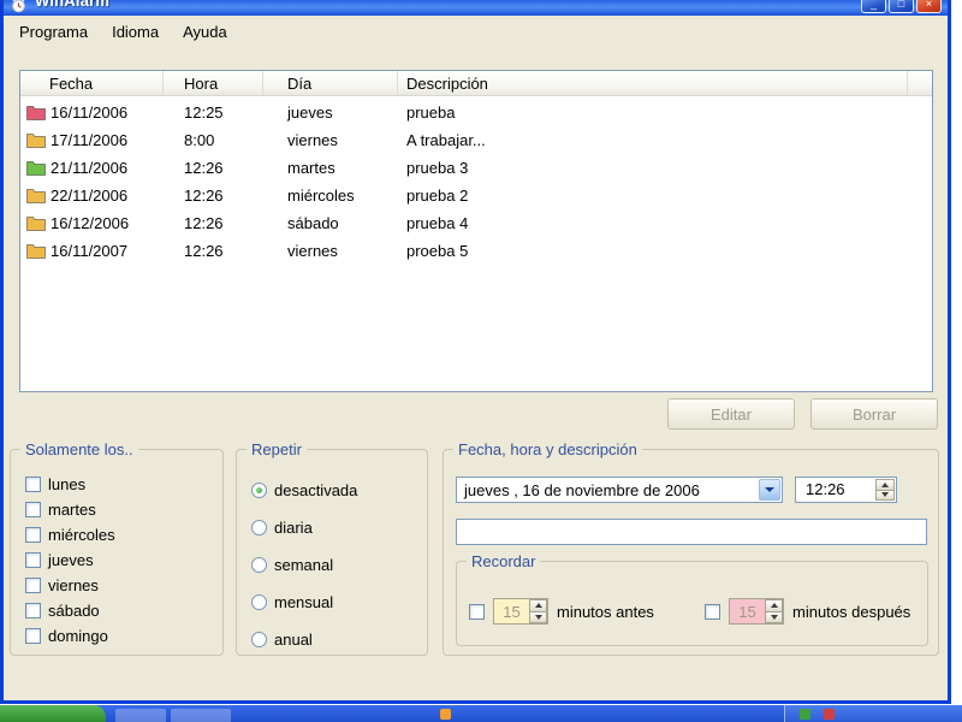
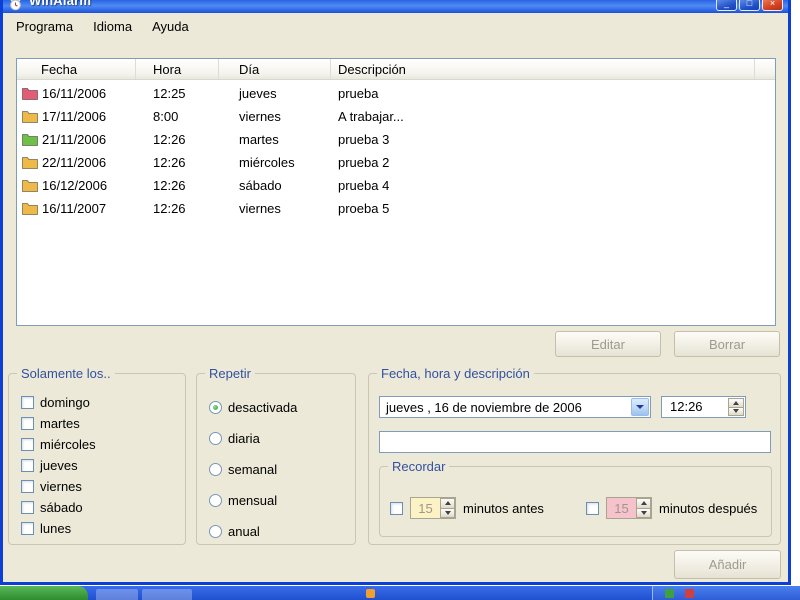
  WinAlarm
  _
  □
  ×
  Programa
  Idioma
  Ayuda
  Fecha
  Hora
  Día
  Descripción
  16/11/2006
  12:25
  jueves
  prueba
  17/11/2006
  8:00
  viernes
  A trabajar...
  21/11/2006
  12:26
  martes
  prueba 3
  22/11/2006
  12:26
  miércoles
  prueba 2
  16/12/2006
  12:26
  sábado
  prueba 4
  16/11/2007
  12:26
  viernes
  proeba 5
  Editar
  Borrar
  Solamente los..
- lunes
+ domingo
  martes
  miércoles
  jueves
  viernes
  sábado
- domingo
+ lunes
  Repetir
  desactivada
  diaria
  semanal
  mensual
  anual
  Fecha, hora y descripción
  jueves , 16 de noviembre de 2006
  12:26
  Recordar
  15
  minutos antes
  15
  minutos después
+ Añadir
